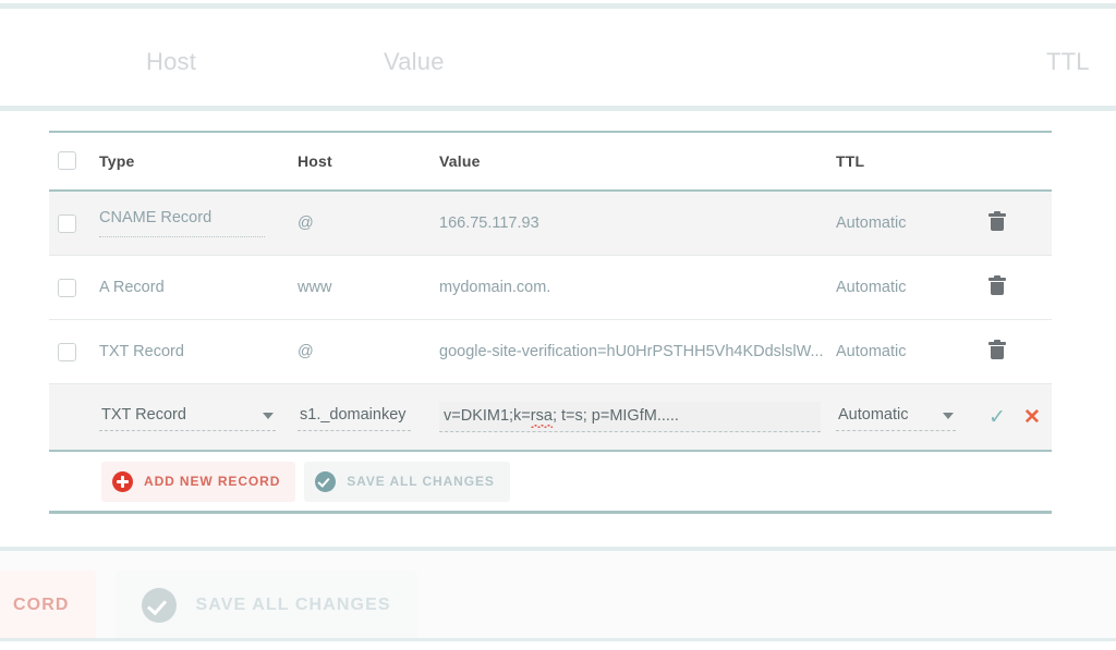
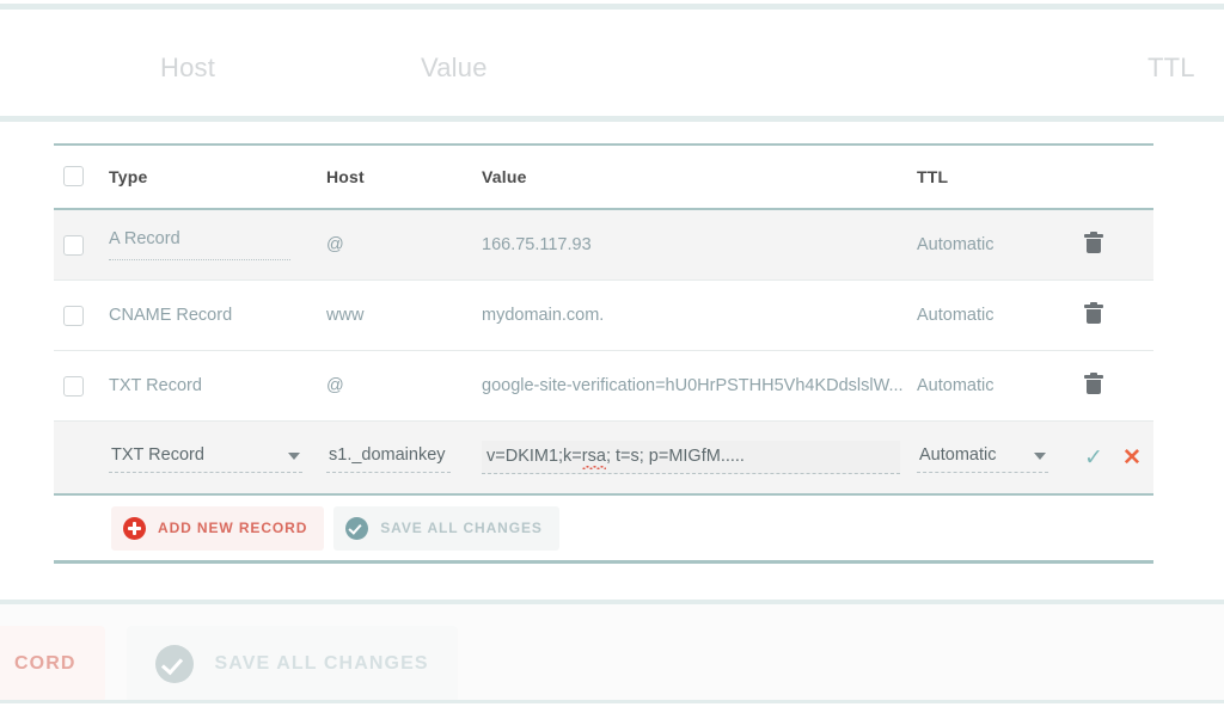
  Host
  Value
  TTL
  Type
  Host
  Value
  TTL
- CNAME Record
+ A Record
  @
  166.75.117.93
  Automatic
- A Record
+ CNAME Record
  www
  mydomain.com.
  Automatic
  TXT Record
  @
  google-site-verification=hU0HrPSTHH5Vh4KDdslslW...
  Automatic
  TXT Record
  s1._domainkey
  v=DKIM1;k=rsa; t=s; p=MIGfM.....
  Automatic
  ✓ ✕
  ADD NEW RECORD
  SAVE ALL CHANGES
  CORD
  SAVE ALL CHANGES
